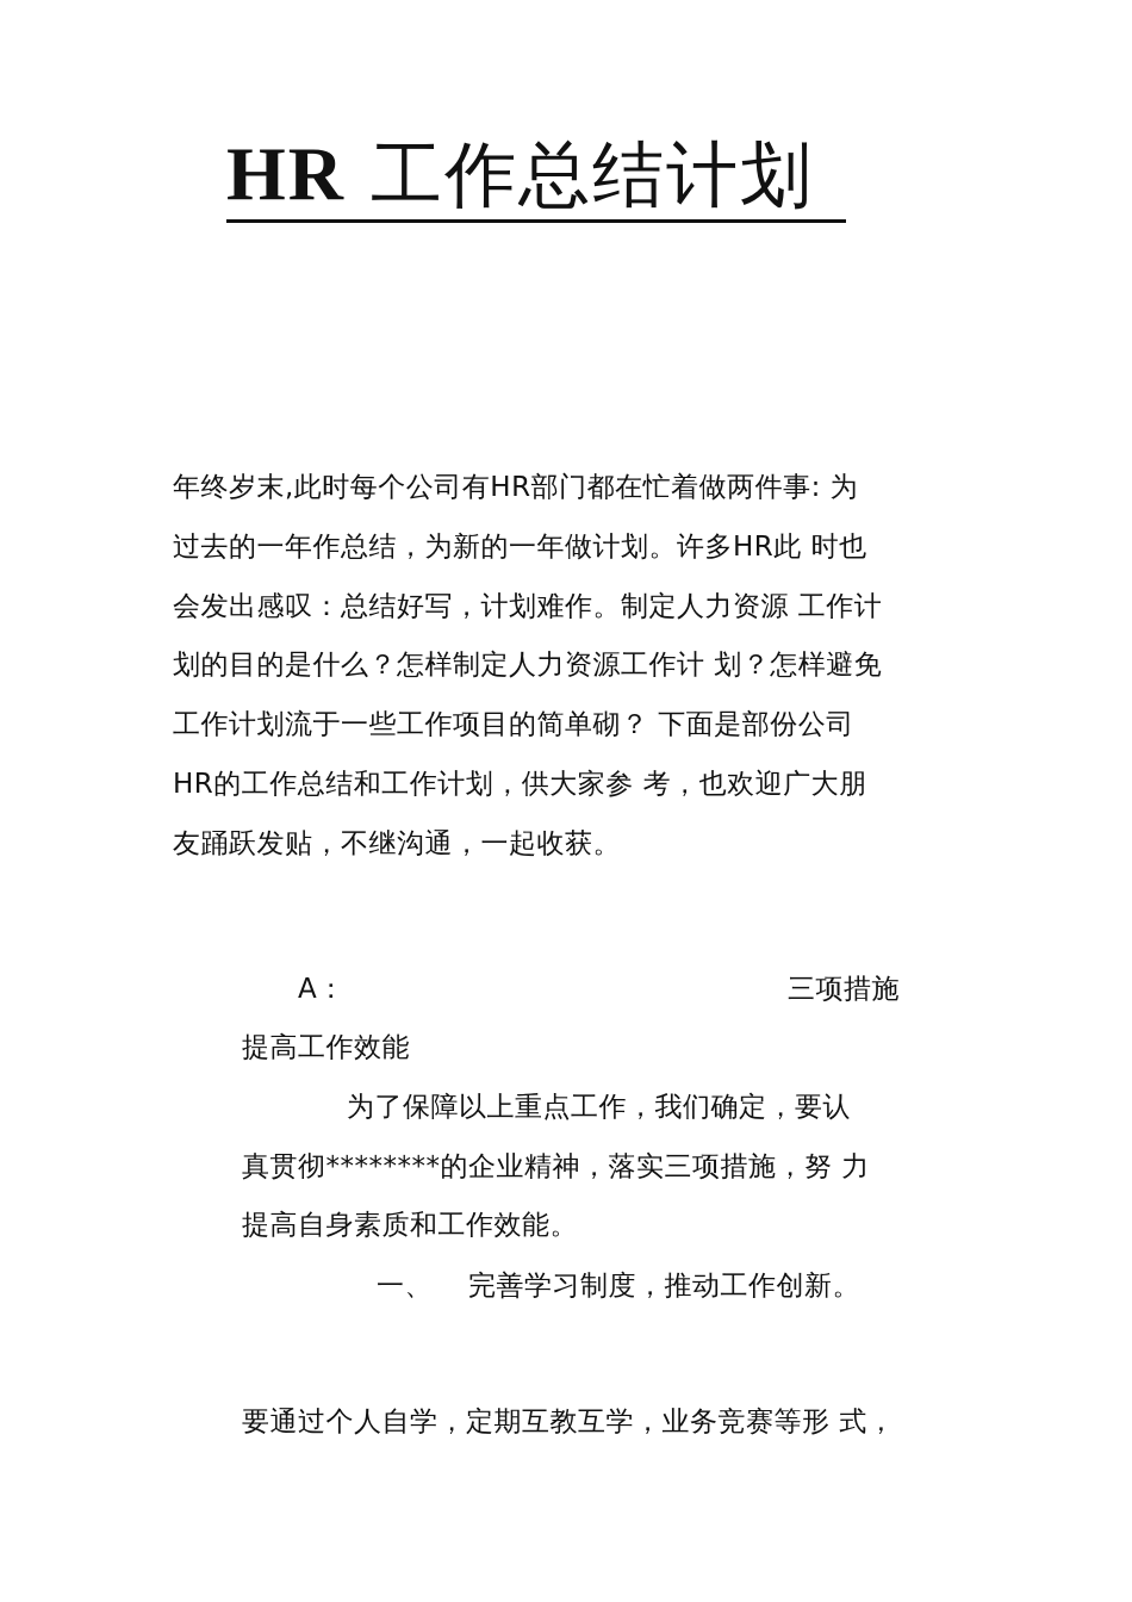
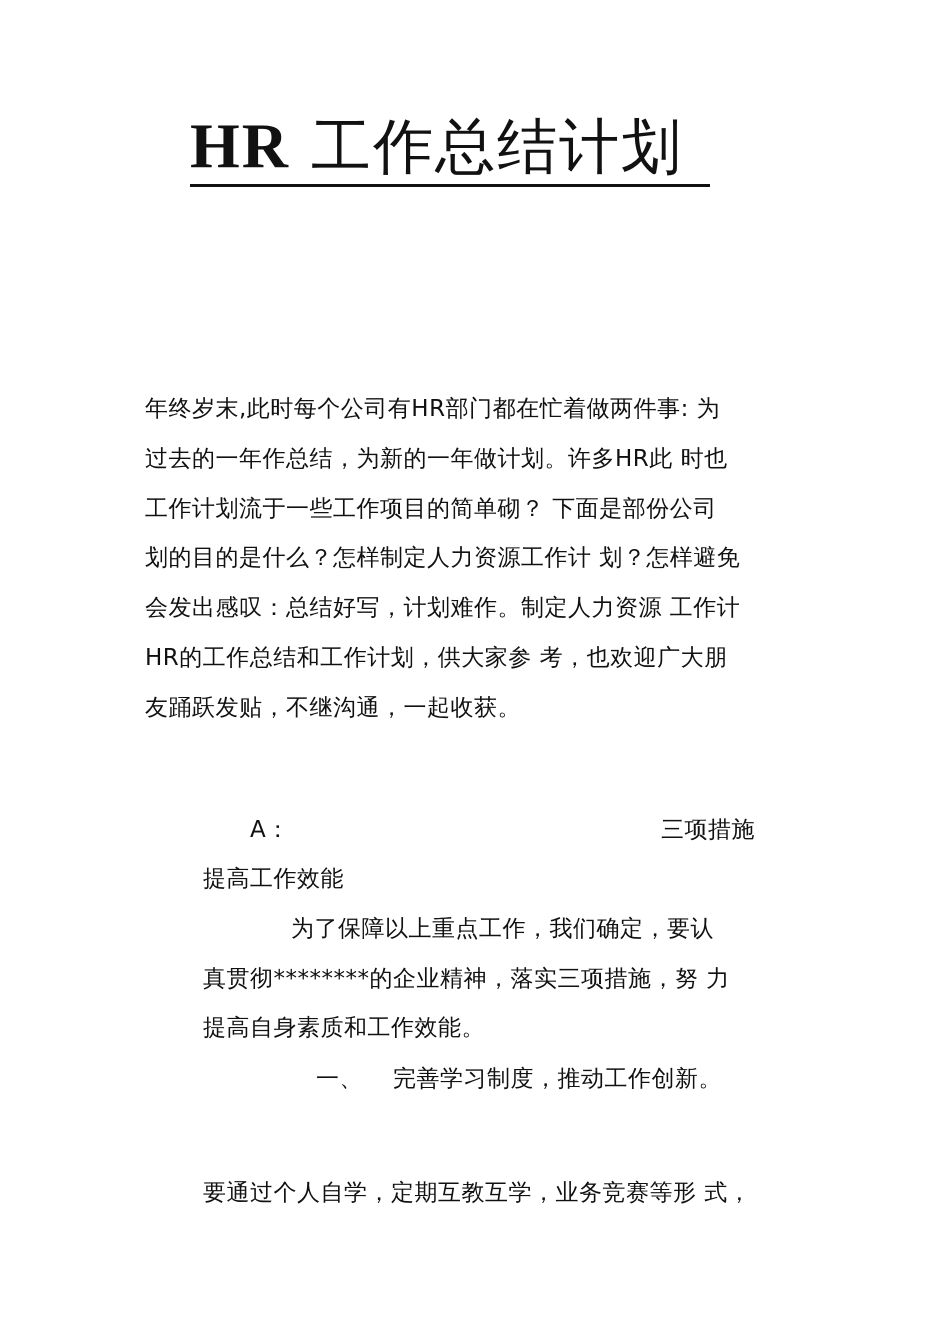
  HR 工作总结计划
  年终岁末,此时每个公司有HR部门都在忙着做两件事: 为
  过去的一年作总结，为新的一年做计划。许多HR此 时也
- 会发出感叹：总结好写，计划难作。制定人力资源 工作计
+ 工作计划流于一些工作项目的简单砌？ 下面是部份公司
  划的目的是什么？怎样制定人力资源工作计 划？怎样避免
- 工作计划流于一些工作项目的简单砌？ 下面是部份公司
+ 会发出感叹：总结好写，计划难作。制定人力资源 工作计
  HR的工作总结和工作计划，供大家参 考，也欢迎广大朋
  友踊跃发贴，不继沟通，一起收获。
  A：
  三项措施
  提高工作效能
  为了保障以上重点工作，我们确定，要认
  真贯彻********的企业精神，落实三项措施，努 力
  提高自身素质和工作效能。
  一、
  完善学习制度，推动工作创新。
  要通过个人自学，定期互教互学，业务竞赛等形 式，
